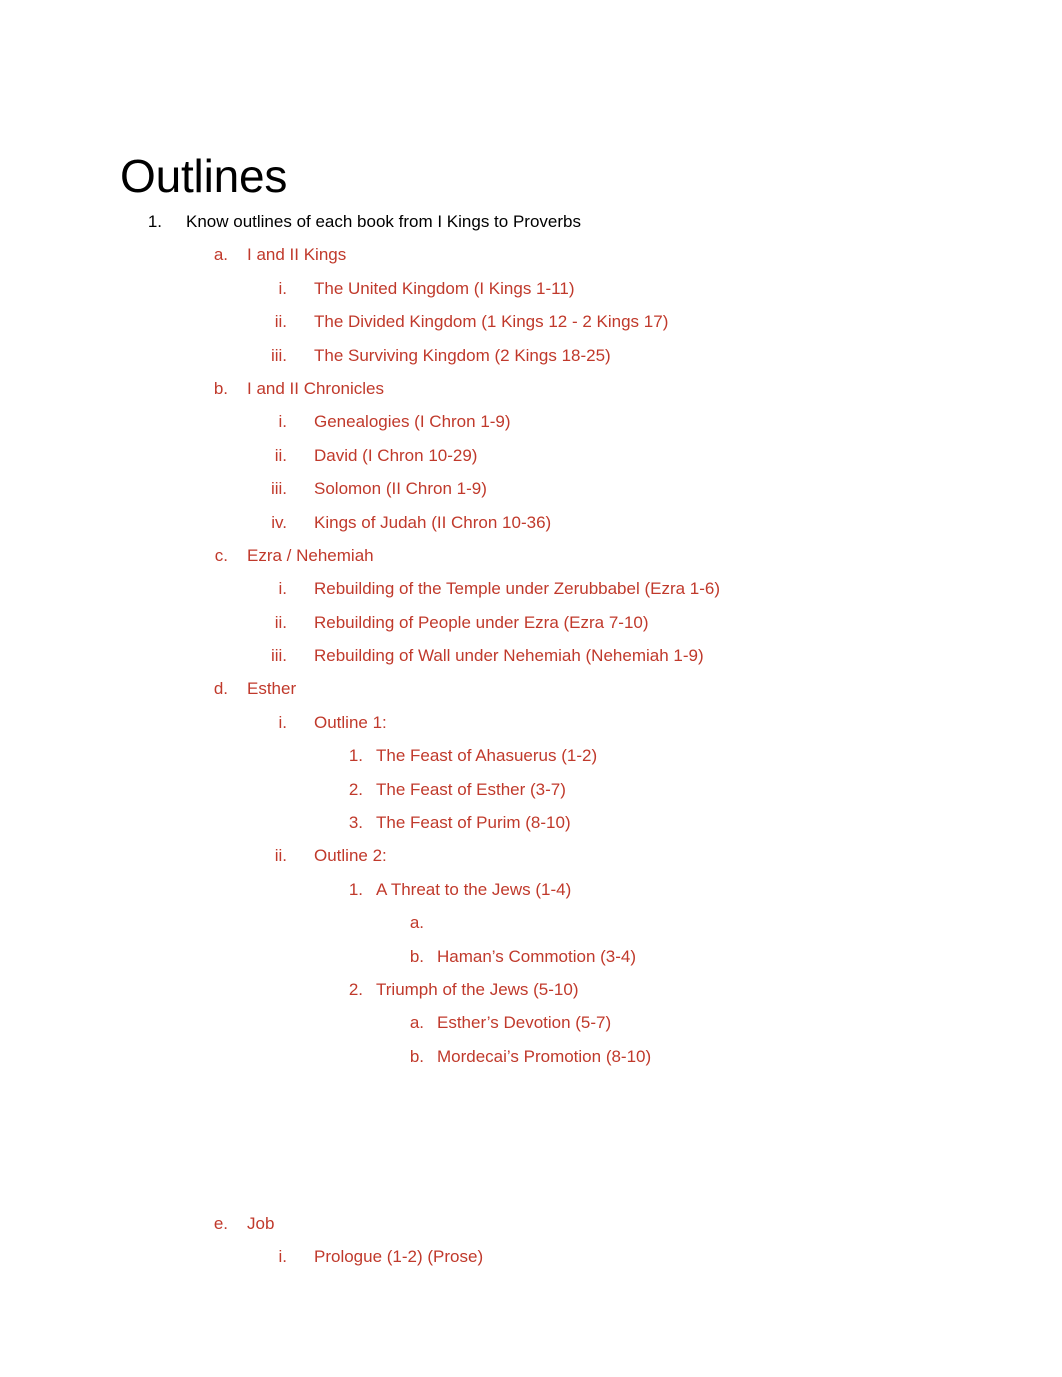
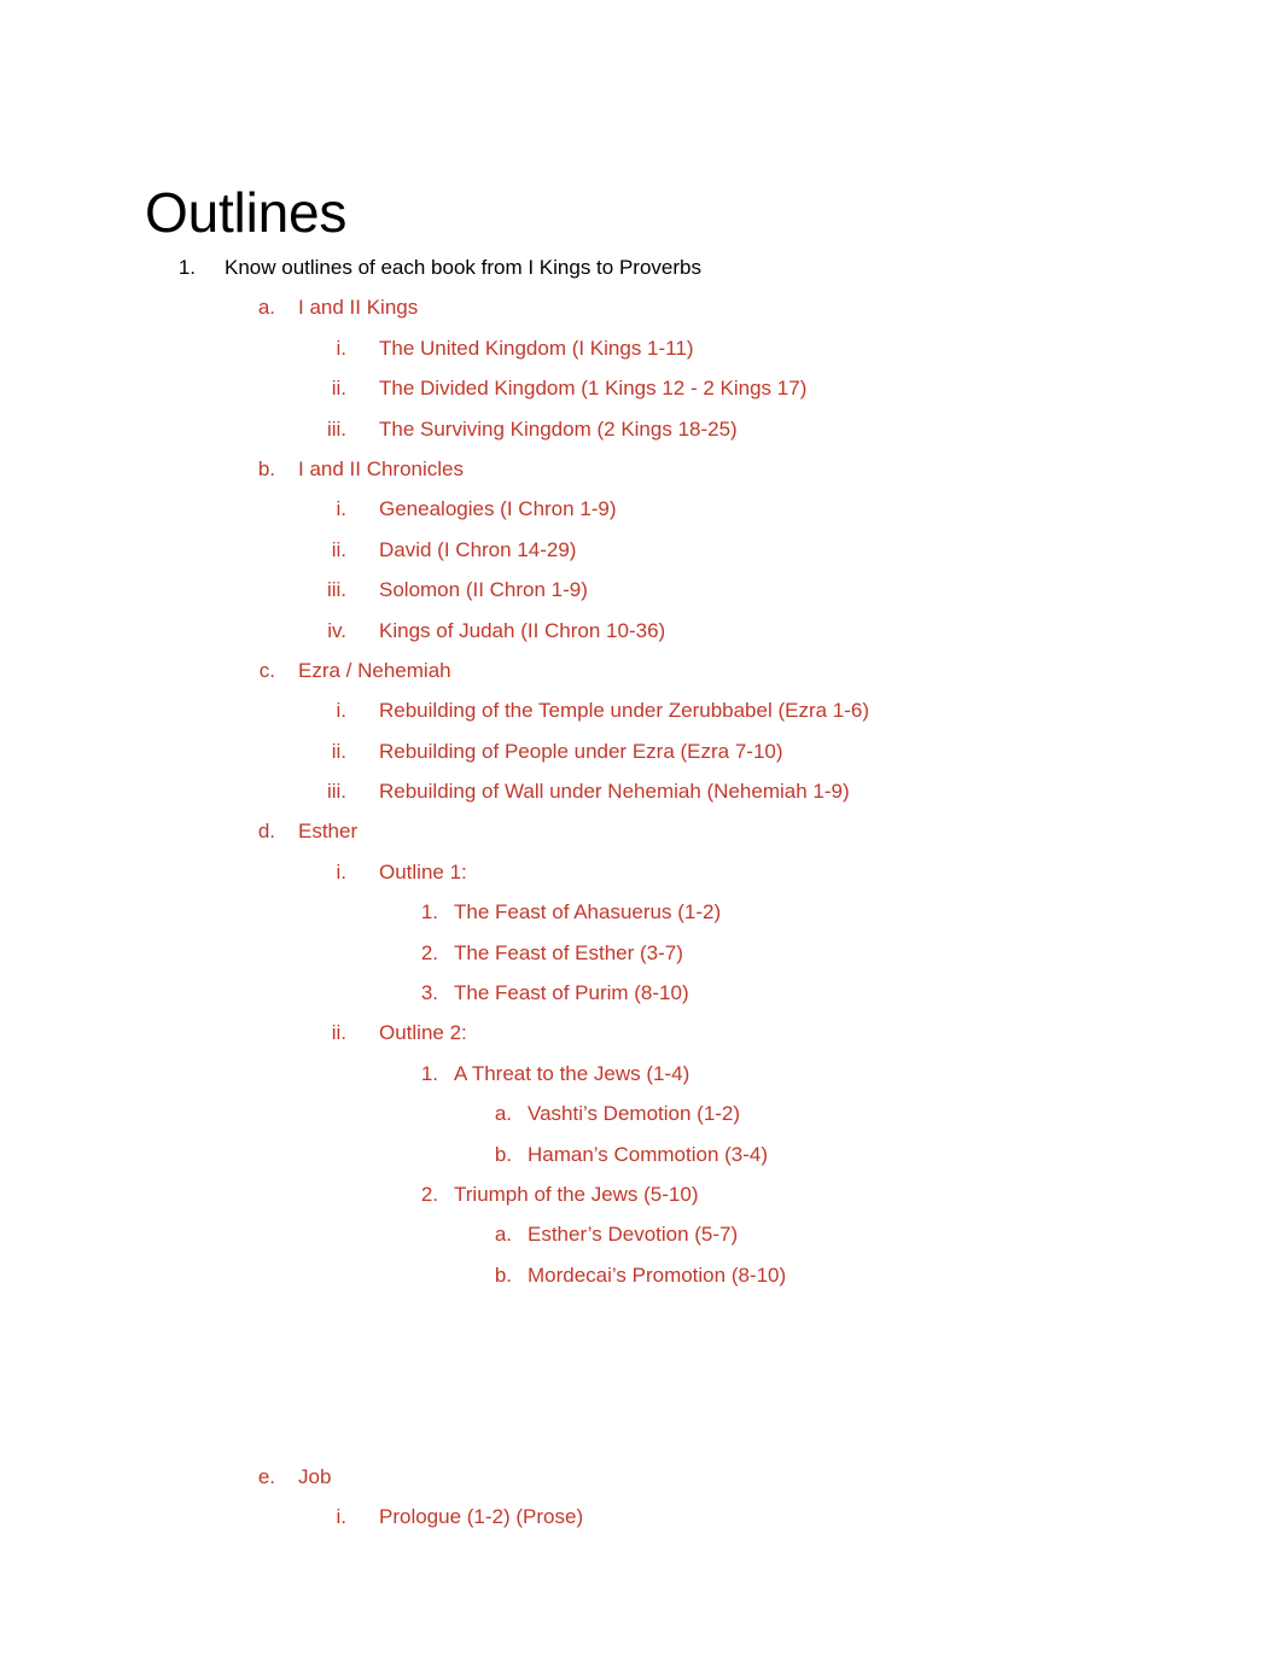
  Outlines
  1.
  Know outlines of each book from I Kings to Proverbs
  a.
  I and II Kings
  i.
  The United Kingdom (I Kings 1-11)
  ii.
  The Divided Kingdom (1 Kings 12 - 2 Kings 17)
  iii.
  The Surviving Kingdom (2 Kings 18-25)
  b.
  I and II Chronicles
  i.
  Genealogies (I Chron 1-9)
  ii.
- David (I Chron 10-29)
+ David (I Chron 14-29)
  iii.
  Solomon (II Chron 1-9)
  iv.
  Kings of Judah (II Chron 10-36)
  c.
  Ezra / Nehemiah
  i.
  Rebuilding of the Temple under Zerubbabel (Ezra 1-6)
  ii.
  Rebuilding of People under Ezra (Ezra 7-10)
  iii.
  Rebuilding of Wall under Nehemiah (Nehemiah 1-9)
  d.
  Esther
  i.
  Outline 1:
  1.
  The Feast of Ahasuerus (1-2)
  2.
  The Feast of Esther (3-7)
  3.
  The Feast of Purim (8-10)
  ii.
  Outline 2:
  1.
  A Threat to the Jews (1-4)
  a.
+ Vashti’s Demotion (1-2)
  b.
  Haman’s Commotion (3-4)
  2.
  Triumph of the Jews (5-10)
  a.
  Esther’s Devotion (5-7)
  b.
  Mordecai’s Promotion (8-10)
  e.
  Job
  i.
  Prologue (1-2) (Prose)
